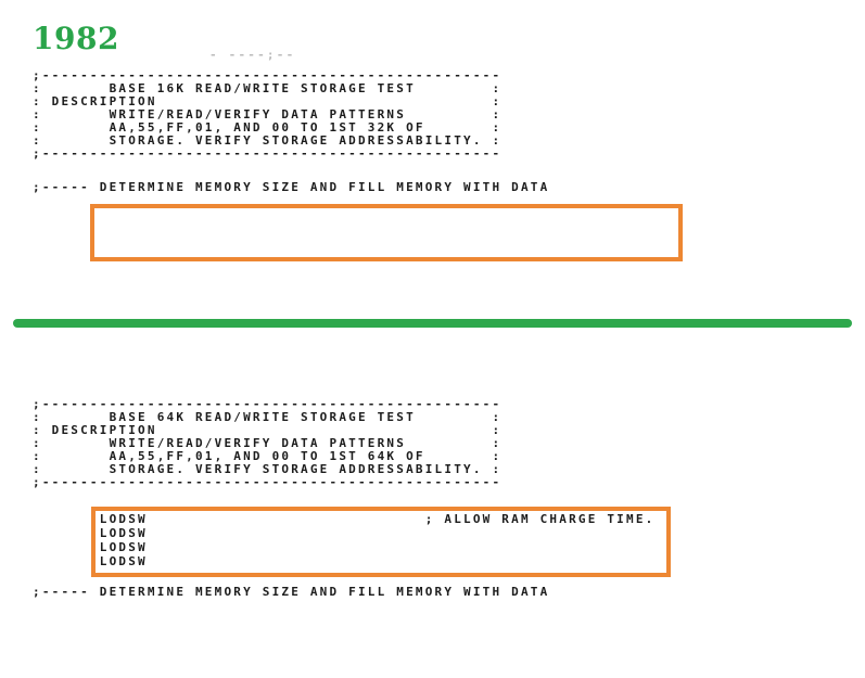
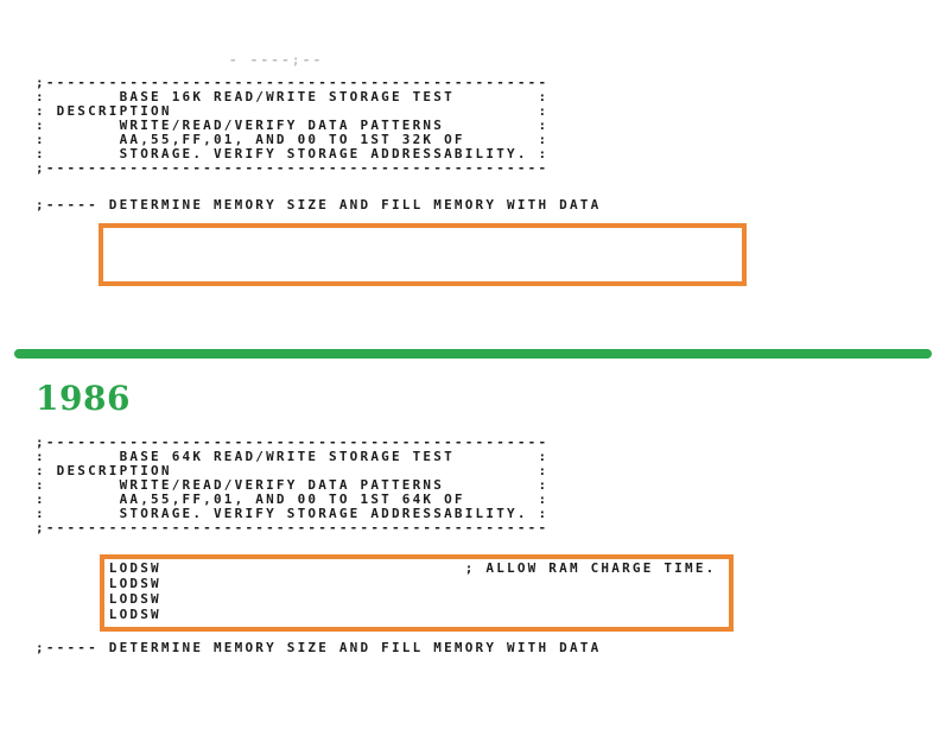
- 1982
  - ----;--
  ;------------------------------------------------
  : BASE 16K READ/WRITE STORAGE TEST :
  : DESCRIPTION :
  : WRITE/READ/VERIFY DATA PATTERNS :
  : AA,55,FF,01, AND 00 TO 1ST 32K OF :
  : STORAGE. VERIFY STORAGE ADDRESSABILITY. :
  ;------------------------------------------------
  ;----- DETERMINE MEMORY SIZE AND FILL MEMORY WITH DATA
+ 1986
  ;------------------------------------------------
  : BASE 64K READ/WRITE STORAGE TEST :
  : DESCRIPTION :
  : WRITE/READ/VERIFY DATA PATTERNS :
  : AA,55,FF,01, AND 00 TO 1ST 64K OF :
  : STORAGE. VERIFY STORAGE ADDRESSABILITY. :
  ;------------------------------------------------
  LODSW ; ALLOW RAM CHARGE TIME.
  LODSW
  LODSW
  LODSW
  ;----- DETERMINE MEMORY SIZE AND FILL MEMORY WITH DATA
